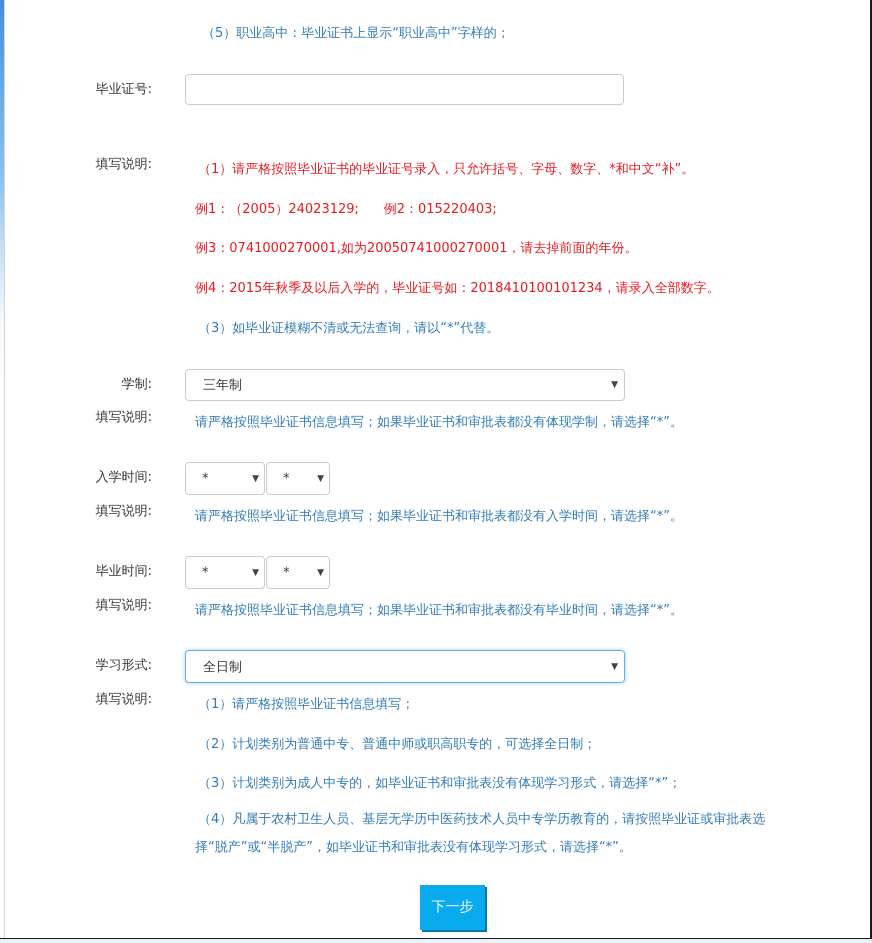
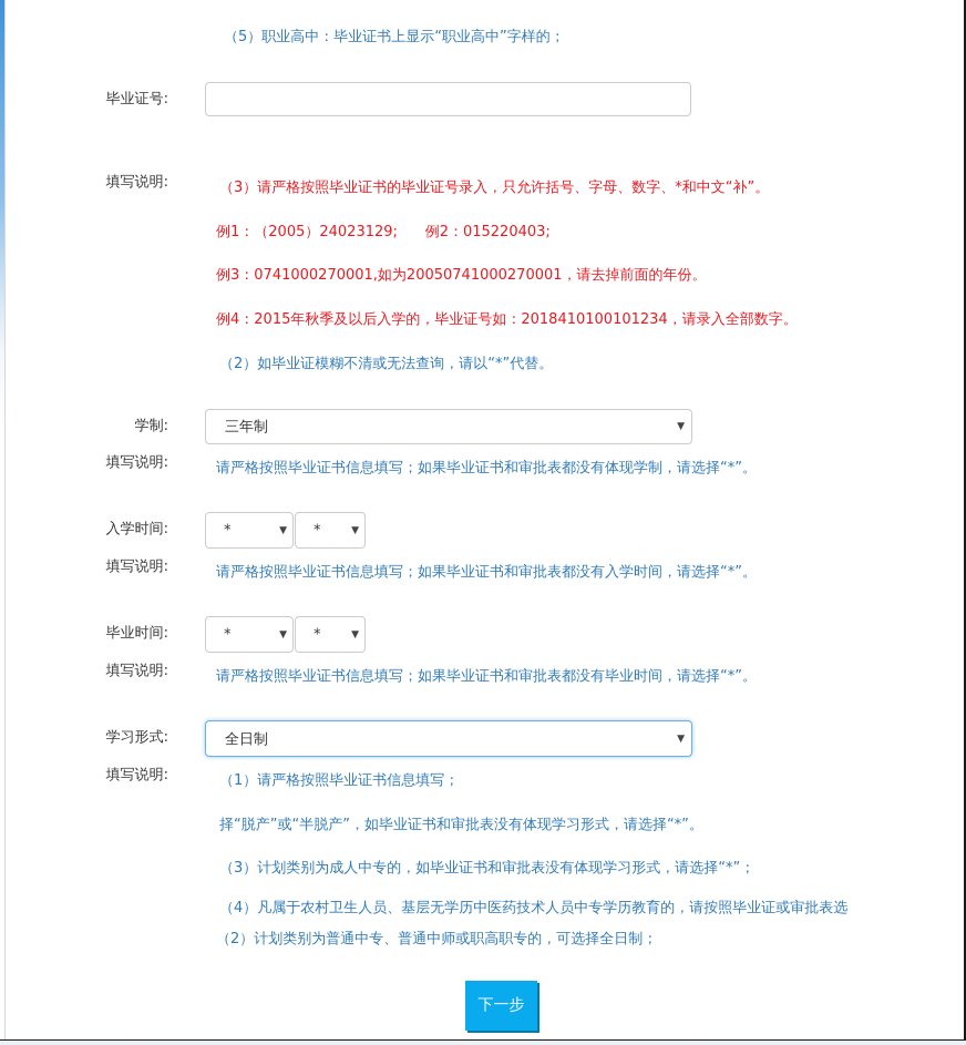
  （5）职业高中：毕业证书上显示“职业高中”字样的；
  毕业证号:
  填写说明:
- （1）请严格按照毕业证书的毕业证号录入，只允许括号、字母、数字、*和中文“补”。
+ （3）请严格按照毕业证书的毕业证号录入，只允许括号、字母、数字、*和中文“补”。
  例1：（2005）24023129; 例2：015220403;
  例3：0741000270001,如为20050741000270001，请去掉前面的年份。
  例4：2015年秋季及以后入学的，毕业证号如：2018410100101234，请录入全部数字。
- （3）如毕业证模糊不清或无法查询，请以“*”代替。
+ （2）如毕业证模糊不清或无法查询，请以“*”代替。
  学制:
  三年制
  ▼
  填写说明:
  请严格按照毕业证书信息填写；如果毕业证书和审批表都没有体现学制，请选择“*”。
  入学时间:
  *
  ▼
  *
  ▼
  填写说明:
  请严格按照毕业证书信息填写；如果毕业证书和审批表都没有入学时间，请选择“*”。
  毕业时间:
  *
  ▼
  *
  ▼
  填写说明:
  请严格按照毕业证书信息填写；如果毕业证书和审批表都没有毕业时间，请选择“*”。
  学习形式:
  全日制
  ▼
  填写说明:
  （1）请严格按照毕业证书信息填写；
- （2）计划类别为普通中专、普通中师或职高职专的，可选择全日制；
+ 择“脱产”或“半脱产”，如毕业证书和审批表没有体现学习形式，请选择“*”。
  （3）计划类别为成人中专的，如毕业证书和审批表没有体现学习形式，请选择“*”；
  （4）凡属于农村卫生人员、基层无学历中医药技术人员中专学历教育的，请按照毕业证或审批表选
- 择“脱产”或“半脱产”，如毕业证书和审批表没有体现学习形式，请选择“*”。
+ （2）计划类别为普通中专、普通中师或职高职专的，可选择全日制；
  下一步
